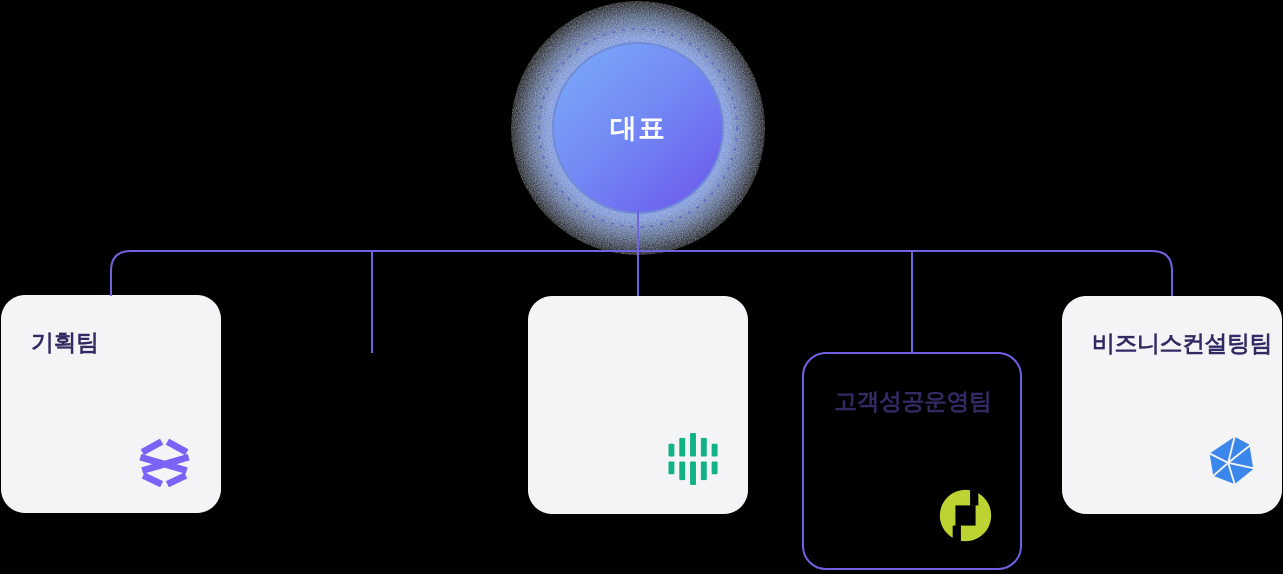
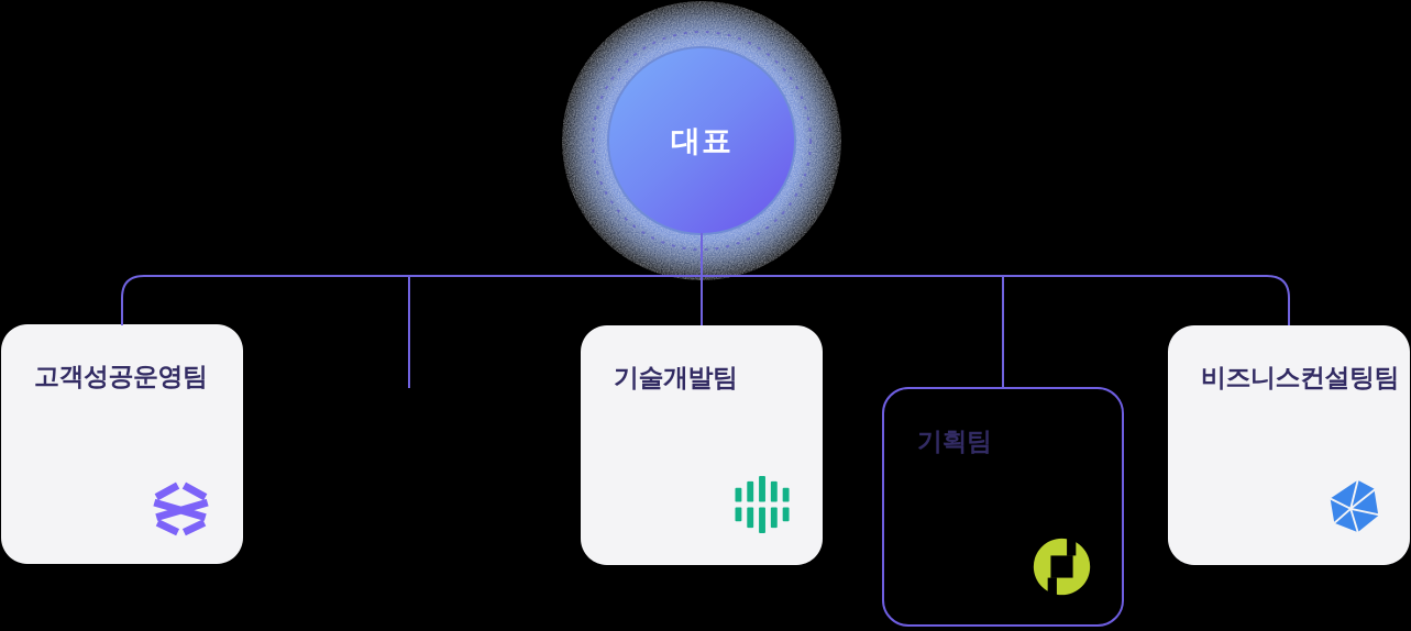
  대표
- 기획팀
+ 고객성공운영팀
+ 기술개발팀
- 고객성공운영팀
+ 기획팀
  비즈니스컨설팅팀
